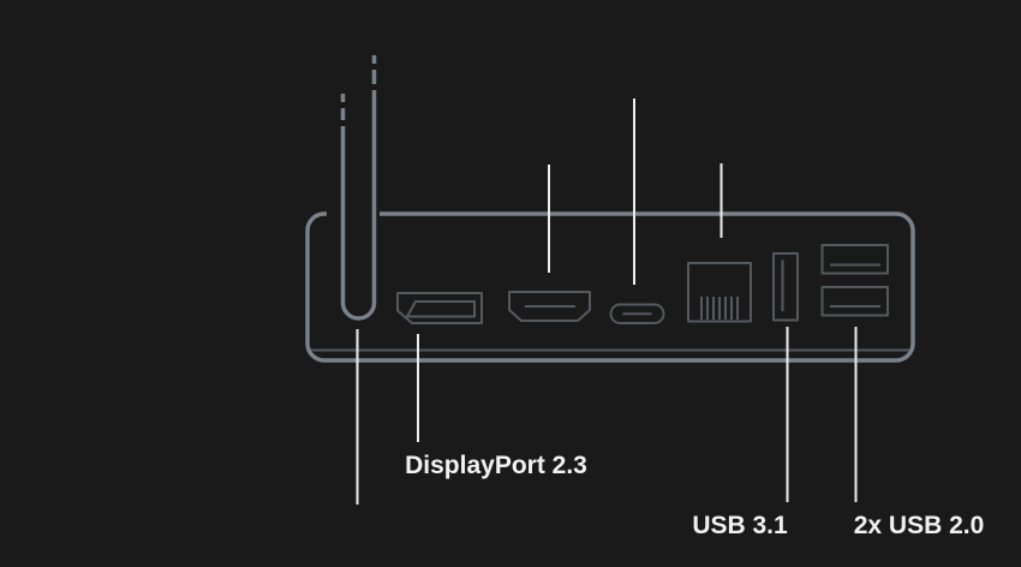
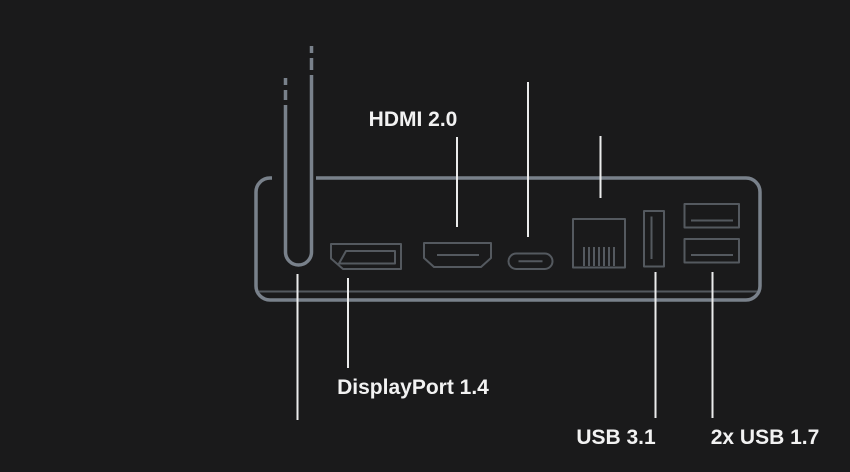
+ HDMI 2.0
- DisplayPort 2.3
+ DisplayPort 1.4
  USB 3.1
- 2x USB 2.0
+ 2x USB 1.7
